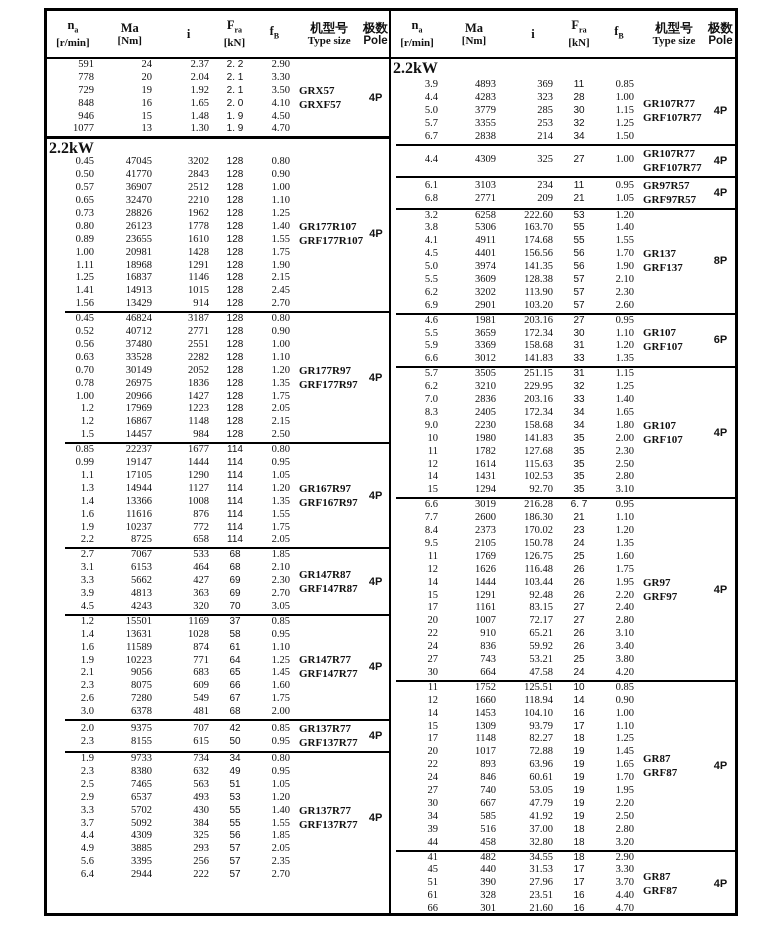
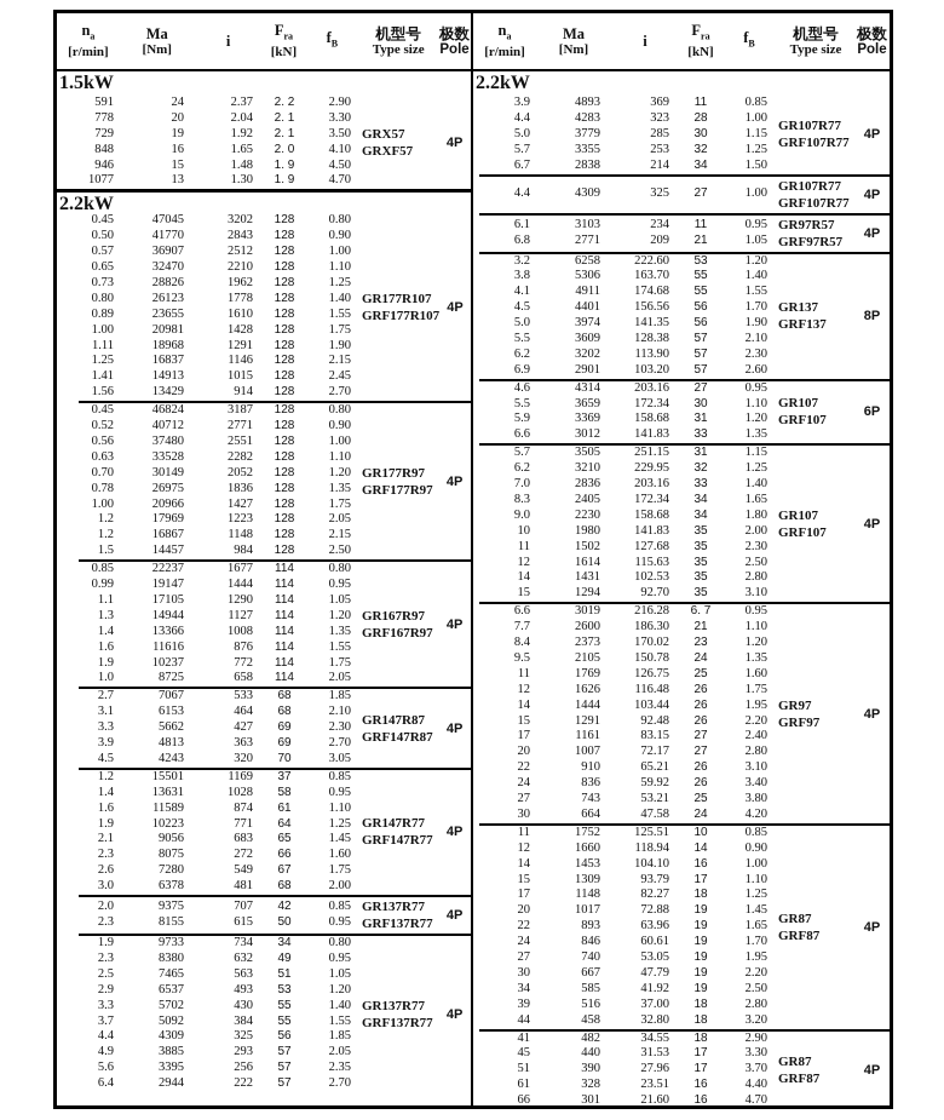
  na
  [r/min]
  Ma
  [Nm]
  i
  Fra
  [kN]
  fB
  机型号
  Type size
  极数
  Pole
+ 1.5kW
  591
  24
  2.37
  2. 2
  2.90
  778
  20
  2.04
  2. 1
  3.30
  729
  19
  1.92
  2. 1
  3.50
  848
  16
  1.65
  2. 0
  4.10
  946
  15
  1.48
  1. 9
  4.50
  1077
  13
  1.30
  1. 9
  4.70
  GRX57
  GRXF57
  4P
  2.2kW
  0.45
  47045
  3202
  128
  0.80
  0.50
  41770
  2843
  128
  0.90
  0.57
  36907
  2512
  128
  1.00
  0.65
  32470
  2210
  128
  1.10
  0.73
  28826
  1962
  128
  1.25
  0.80
  26123
  1778
  128
  1.40
  0.89
  23655
  1610
  128
  1.55
  1.00
  20981
  1428
  128
  1.75
  1.11
  18968
  1291
  128
  1.90
  1.25
  16837
  1146
  128
  2.15
  1.41
  14913
  1015
  128
  2.45
  1.56
  13429
  914
  128
  2.70
  GR177R107
  GRF177R107
  4P
  0.45
  46824
  3187
  128
  0.80
  0.52
  40712
  2771
  128
  0.90
  0.56
  37480
  2551
  128
  1.00
  0.63
  33528
  2282
  128
  1.10
  0.70
  30149
  2052
  128
  1.20
  0.78
  26975
  1836
  128
  1.35
  1.00
  20966
  1427
  128
  1.75
  1.2
  17969
  1223
  128
  2.05
  1.2
  16867
  1148
  128
  2.15
  1.5
  14457
  984
  128
  2.50
  GR177R97
  GRF177R97
  4P
  0.85
  22237
  1677
  114
  0.80
  0.99
  19147
  1444
  114
  0.95
  1.1
  17105
  1290
  114
  1.05
  1.3
  14944
  1127
  114
  1.20
  1.4
  13366
  1008
  114
  1.35
  1.6
  11616
  876
  114
  1.55
  1.9
  10237
  772
  114
  1.75
- 2.2
+ 1.0
  8725
  658
  114
  2.05
  GR167R97
  GRF167R97
  4P
  2.7
  7067
  533
  68
  1.85
  3.1
  6153
  464
  68
  2.10
  3.3
  5662
  427
  69
  2.30
  3.9
  4813
  363
  69
  2.70
  4.5
  4243
  320
  70
  3.05
  GR147R87
  GRF147R87
  4P
  1.2
  15501
  1169
  37
  0.85
  1.4
  13631
  1028
  58
  0.95
  1.6
  11589
  874
  61
  1.10
  1.9
  10223
  771
  64
  1.25
  2.1
  9056
  683
  65
  1.45
  2.3
  8075
- 609
+ 272
  66
  1.60
  2.6
  7280
  549
  67
  1.75
  3.0
  6378
  481
  68
  2.00
  GR147R77
  GRF147R77
  4P
  2.0
  9375
  707
  42
  0.85
  2.3
  8155
  615
  50
  0.95
  GR137R77
  GRF137R77
  4P
  1.9
  9733
  734
  34
  0.80
  2.3
  8380
  632
  49
  0.95
  2.5
  7465
  563
  51
  1.05
  2.9
  6537
  493
  53
  1.20
  3.3
  5702
  430
  55
  1.40
  3.7
  5092
  384
  55
  1.55
  4.4
  4309
  325
  56
  1.85
  4.9
  3885
  293
  57
  2.05
  5.6
  3395
  256
  57
  2.35
  6.4
  2944
  222
  57
  2.70
  GR137R77
  GRF137R77
  4P
  na
  [r/min]
  Ma
  [Nm]
  i
  Fra
  [kN]
  fB
  机型号
  Type size
  极数
  Pole
  2.2kW
  3.9
  4893
  369
  11
  0.85
  4.4
  4283
  323
  28
  1.00
  5.0
  3779
  285
  30
  1.15
  5.7
  3355
  253
  32
  1.25
  6.7
  2838
  214
  34
  1.50
  GR107R77
  GRF107R77
  4P
  4.4
  4309
  325
  27
  1.00
  GR107R77
  GRF107R77
  4P
  6.1
  3103
  234
  11
  0.95
  6.8
  2771
  209
  21
  1.05
  GR97R57
  GRF97R57
  4P
  3.2
  6258
  222.60
  53
  1.20
  3.8
  5306
  163.70
  55
  1.40
  4.1
  4911
  174.68
  55
  1.55
  4.5
  4401
  156.56
  56
  1.70
  5.0
  3974
  141.35
  56
  1.90
  5.5
  3609
  128.38
  57
  2.10
  6.2
  3202
  113.90
  57
  2.30
  6.9
  2901
  103.20
  57
  2.60
  GR137
  GRF137
  8P
  4.6
- 1981
+ 4314
  203.16
  27
  0.95
  5.5
  3659
  172.34
  30
  1.10
  5.9
  3369
  158.68
  31
  1.20
  6.6
  3012
  141.83
  33
  1.35
  GR107
  GRF107
  6P
  5.7
  3505
  251.15
  31
  1.15
  6.2
  3210
  229.95
  32
  1.25
  7.0
  2836
  203.16
  33
  1.40
  8.3
  2405
  172.34
  34
  1.65
  9.0
  2230
  158.68
  34
  1.80
  10
  1980
  141.83
  35
  2.00
  11
- 1782
+ 1502
  127.68
  35
  2.30
  12
  1614
  115.63
  35
  2.50
  14
  1431
  102.53
  35
  2.80
  15
  1294
  92.70
  35
  3.10
  GR107
  GRF107
  4P
  6.6
  3019
  216.28
  6. 7
  0.95
  7.7
  2600
  186.30
  21
  1.10
  8.4
  2373
  170.02
  23
  1.20
  9.5
  2105
  150.78
  24
  1.35
  11
  1769
  126.75
  25
  1.60
  12
  1626
  116.48
  26
  1.75
  14
  1444
  103.44
  26
  1.95
  15
  1291
  92.48
  26
  2.20
  17
  1161
  83.15
  27
  2.40
  20
  1007
  72.17
  27
  2.80
  22
  910
  65.21
  26
  3.10
  24
  836
  59.92
  26
  3.40
  27
  743
  53.21
  25
  3.80
  30
  664
  47.58
  24
  4.20
  GR97
  GRF97
  4P
  11
  1752
  125.51
  10
  0.85
  12
  1660
  118.94
  14
  0.90
  14
  1453
  104.10
  16
  1.00
  15
  1309
  93.79
  17
  1.10
  17
  1148
  82.27
  18
  1.25
  20
  1017
  72.88
  19
  1.45
  22
  893
  63.96
  19
  1.65
  24
  846
  60.61
  19
  1.70
  27
  740
  53.05
  19
  1.95
  30
  667
  47.79
  19
  2.20
  34
  585
  41.92
  19
  2.50
  39
  516
  37.00
  18
  2.80
  44
  458
  32.80
  18
  3.20
  GR87
  GRF87
  4P
  41
  482
  34.55
  18
  2.90
  45
  440
  31.53
  17
  3.30
  51
  390
  27.96
  17
  3.70
  61
  328
  23.51
  16
  4.40
  66
  301
  21.60
  16
  4.70
  GR87
  GRF87
  4P
